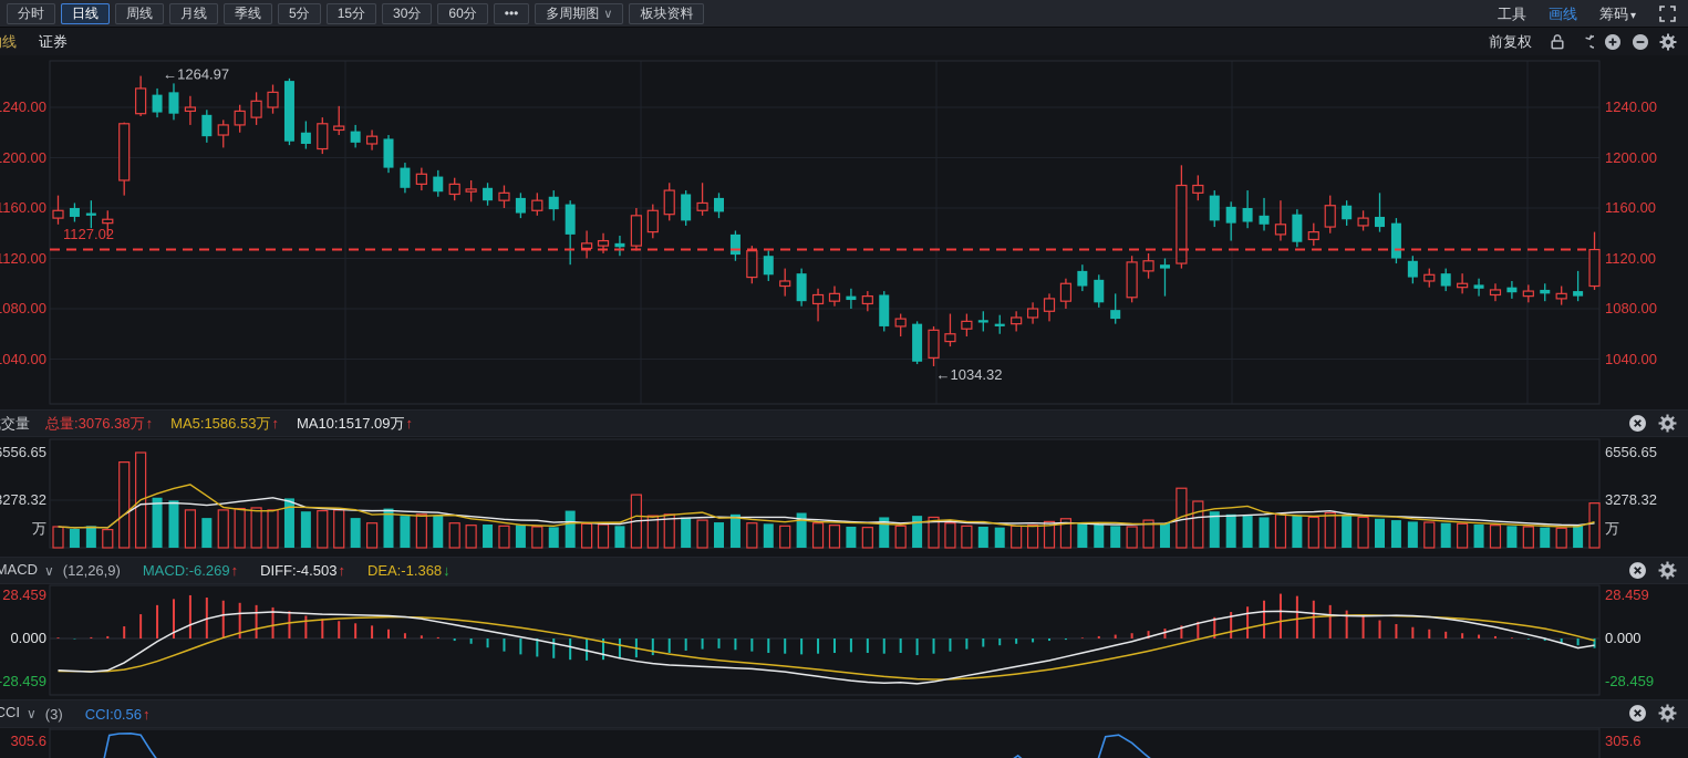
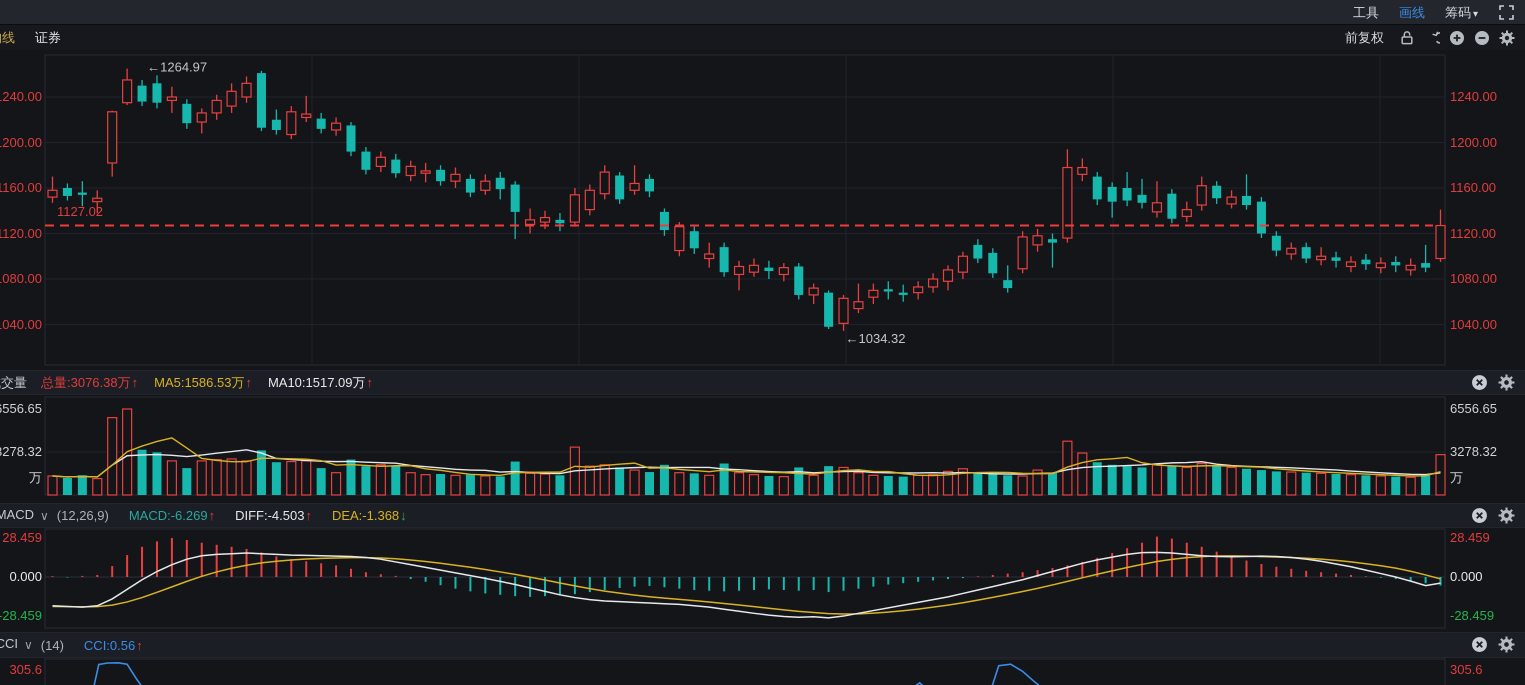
- 分时
- 日线
- 周线
- 月线
- 季线
- 5分
- 15分
- 30分
- 60分
- •••
- 多周期图 ∨
- 板块资料
  工具
  画线
  筹码 ▾
  证券
  前复权
  ←1264.97
  ←1034.32
  240.00
  200.00
  160.00
  120.00
  080.00
  040.00
  1127.02
  总量:3076.38万
  ↑
  MA5:1586.53万
  ↑
  MA10:1517.09万
  ↑
  556.65
  278.32
  万
  MACD
  ∨
  (12,26,9)
  MACD:-6.269
  ↑
  DIFF:-4.503
  ↑
  DEA:-1.368
  ↓
  28.459
  0.000
  -28.459
  CCI
  ∨
- (3)
+ (14)
  CCI:0.56
  ↑
  305.6
  1240.00
  1200.00
  1160.00
  1120.00
  1080.00
  1040.00
  6556.65
  3278.32
  万
  28.459
  0.000
  -28.459
  305.6
